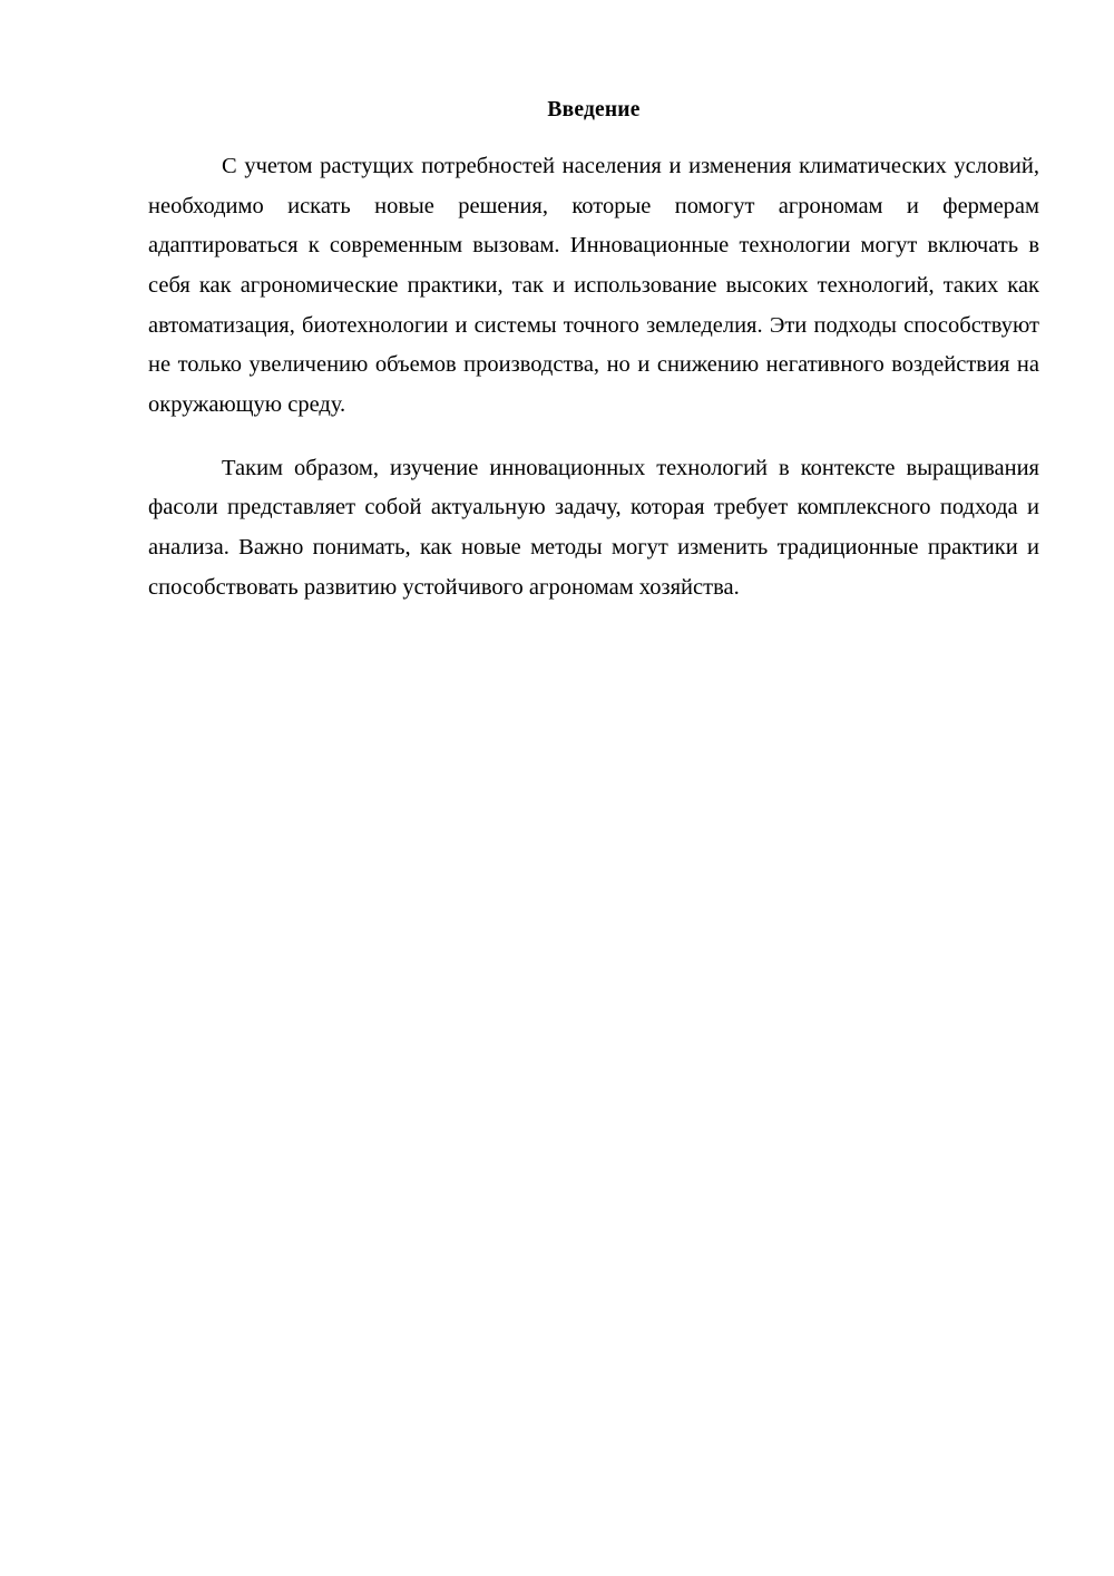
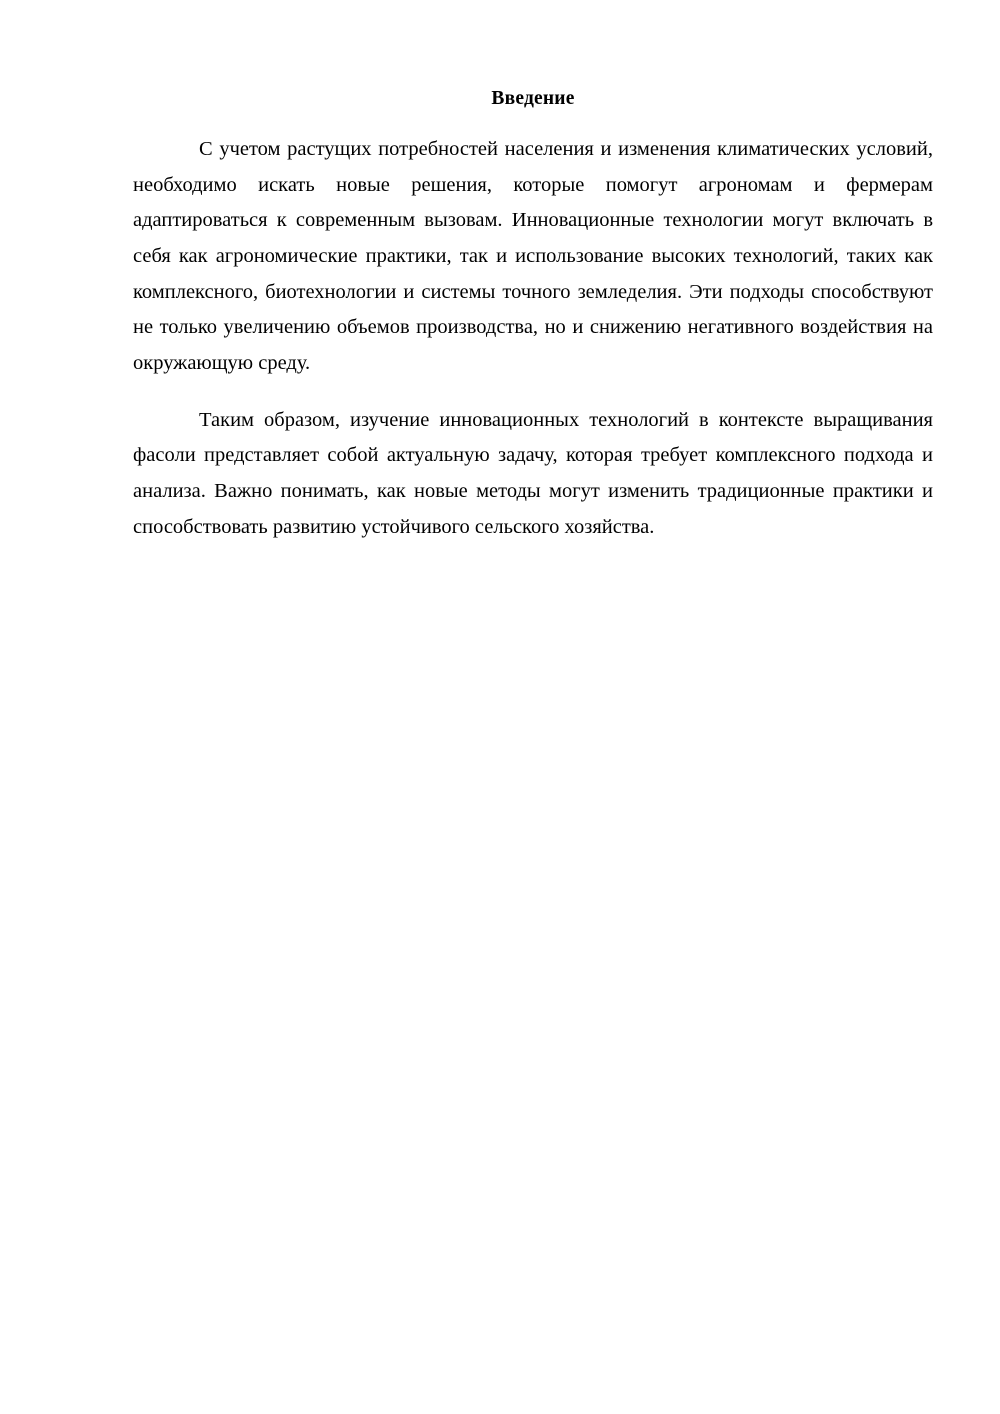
  Введение
- С учетом растущих потребностей населения и изменения климатических условий, необходимо искать новые решения, которые помогут агрономам и фермерам адаптироваться к современным вызовам. Инновационные технологии могут включать в себя как агрономические практики, так и использование высоких технологий, таких как автоматизация, биотехнологии и системы точного земледелия. Эти подходы способствуют не только увеличению объемов производства, но и снижению негативного воздействия на окружающую среду.
+ С учетом растущих потребностей населения и изменения климатических условий, необходимо искать новые решения, которые помогут агрономам и фермерам адаптироваться к современным вызовам. Инновационные технологии могут включать в себя как агрономические практики, так и использование высоких технологий, таких как комплексного, биотехнологии и системы точного земледелия. Эти подходы способствуют не только увеличению объемов производства, но и снижению негативного воздействия на окружающую среду.
- Таким образом, изучение инновационных технологий в контексте выращивания фасоли представляет собой актуальную задачу, которая требует комплексного подхода и анализа. Важно понимать, как новые методы могут изменить традиционные практики и способствовать развитию устойчивого агрономам хозяйства.
+ Таким образом, изучение инновационных технологий в контексте выращивания фасоли представляет собой актуальную задачу, которая требует комплексного подхода и анализа. Важно понимать, как новые методы могут изменить традиционные практики и способствовать развитию устойчивого сельского хозяйства.
